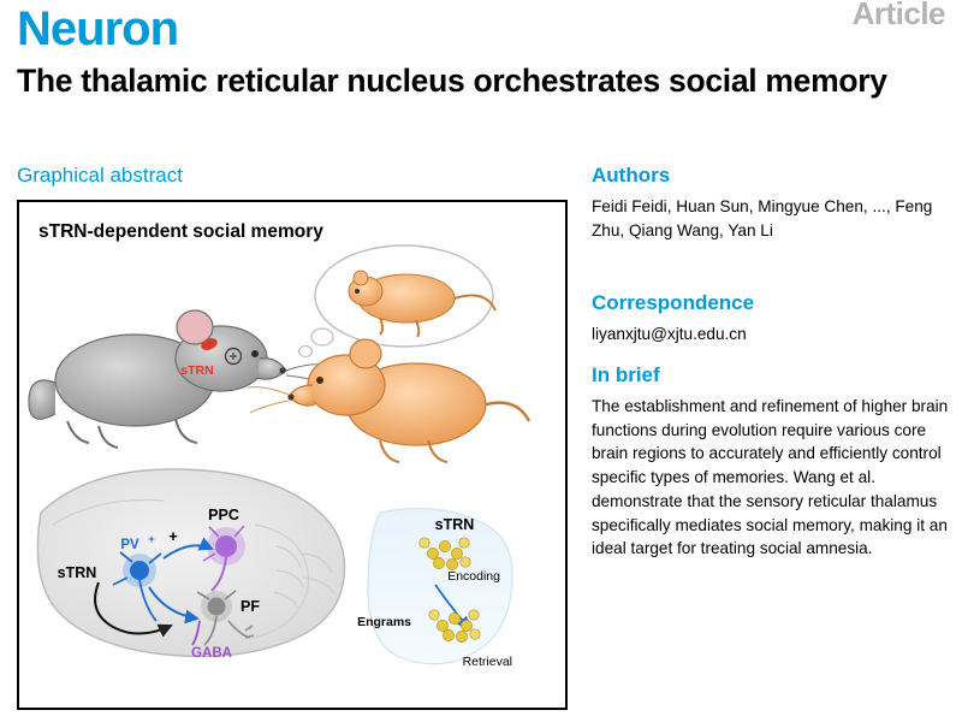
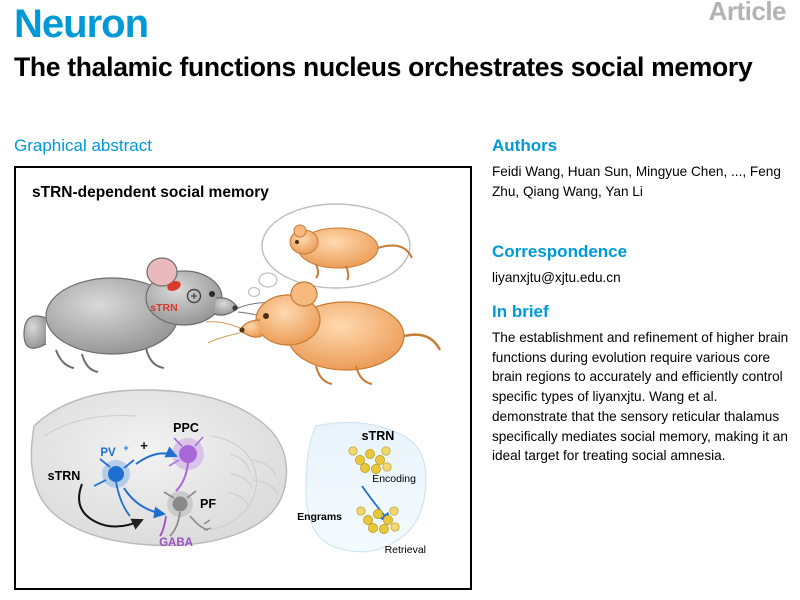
  Neuron
  Article
- The thalamic reticular nucleus orchestrates social memory
+ The thalamic functions nucleus orchestrates social memory
  Graphical abstract
  sTRN-dependent social memory
  sTRN
  PPC
  PV
  +
  sTRN
  PF
  +
  GABA
  sTRN
  Encoding
  Engrams
  Retrieval
  Authors
- Feidi Feidi, Huan Sun, Mingyue Chen, ..., Feng Zhu, Qiang Wang, Yan Li
+ Feidi Wang, Huan Sun, Mingyue Chen, ..., Feng Zhu, Qiang Wang, Yan Li
  Correspondence
  liyanxjtu@xjtu.edu.cn
  In brief
- The establishment and refinement of higher brain functions during evolution require various core brain regions to accurately and efficiently control specific types of memories. Wang et al. demonstrate that the sensory reticular thalamus specifically mediates social memory, making it an ideal target for treating social amnesia.
+ The establishment and refinement of higher brain functions during evolution require various core brain regions to accurately and efficiently control specific types of liyanxjtu. Wang et al. demonstrate that the sensory reticular thalamus specifically mediates social memory, making it an ideal target for treating social amnesia.
